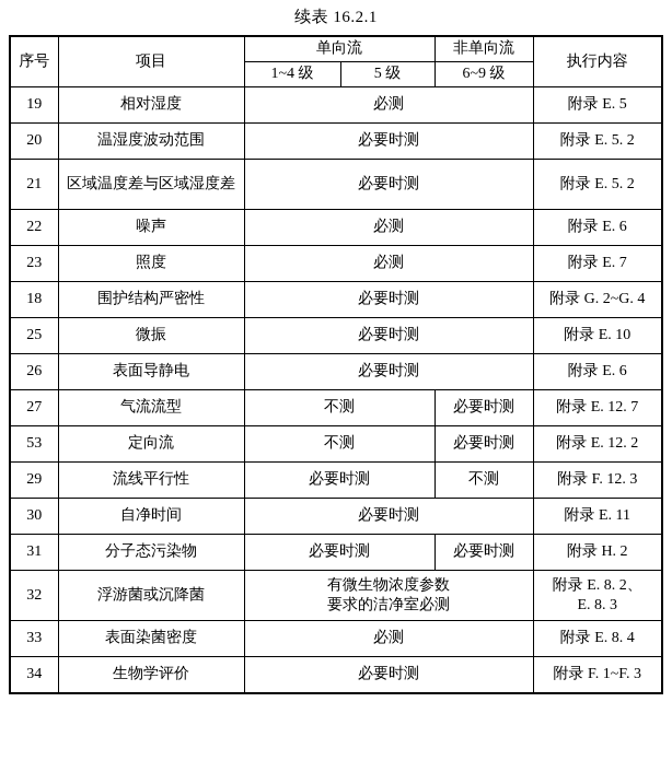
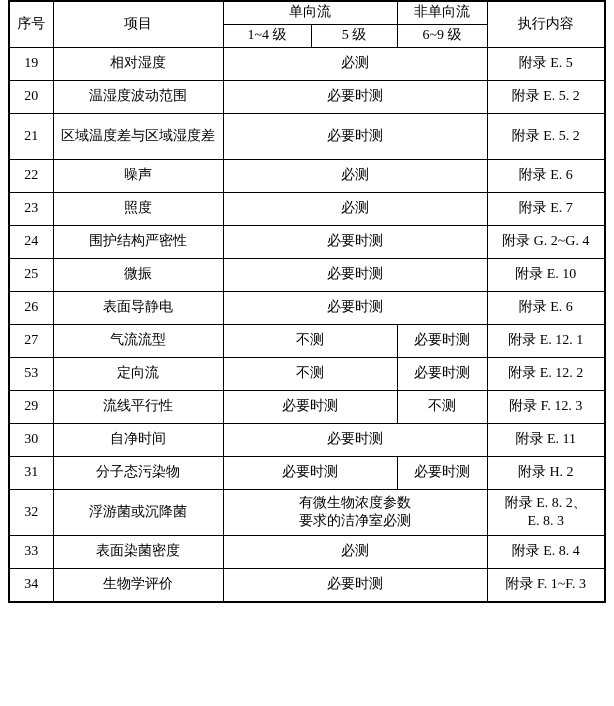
- 续表 16.2.1
  序号	项目	单向流	非单向流	执行内容
  1~4 级	5 级	6~9 级
  19	相对湿度	必测	附录 E. 5
  20	温湿度波动范围	必要时测	附录 E. 5. 2
  21	区域温度差与区域湿度差	必要时测	附录 E. 5. 2
  22	噪声	必测	附录 E. 6
  23	照度	必测	附录 E. 7
- 18	围护结构严密性	必要时测	附录 G. 2~G. 4
+ 24	围护结构严密性	必要时测	附录 G. 2~G. 4
  25	微振	必要时测	附录 E. 10
  26	表面导静电	必要时测	附录 E. 6
- 27	气流流型	不测	必要时测	附录 E. 12. 7
+ 27	气流流型	不测	必要时测	附录 E. 12. 1
  53	定向流	不测	必要时测	附录 E. 12. 2
  29	流线平行性	必要时测	不测	附录 F. 12. 3
  30	自净时间	必要时测	附录 E. 11
  31	分子态污染物	必要时测	必要时测	附录 H. 2
  32	浮游菌或沉降菌	有微生物浓度参数要求的洁净室必测	附录 E. 8. 2、E. 8. 3
  33	表面染菌密度	必测	附录 E. 8. 4
  34	生物学评价	必要时测	附录 F. 1~F. 3
